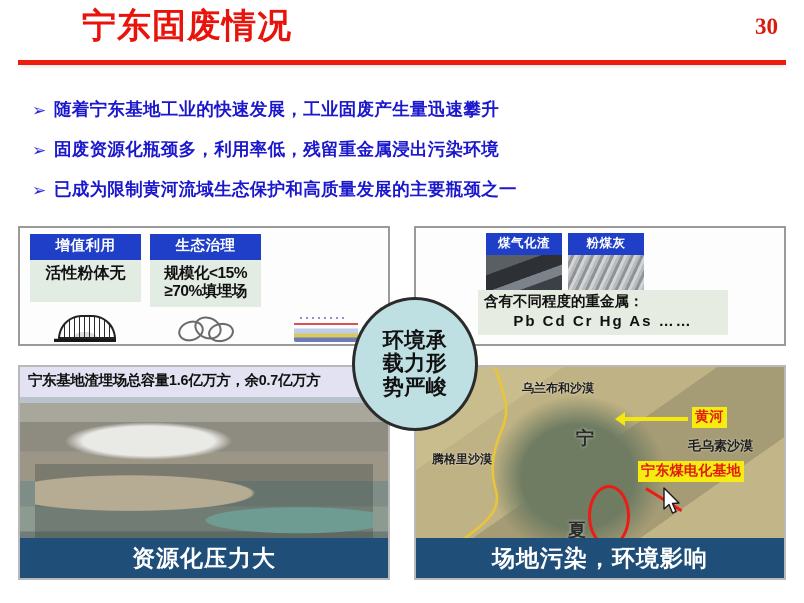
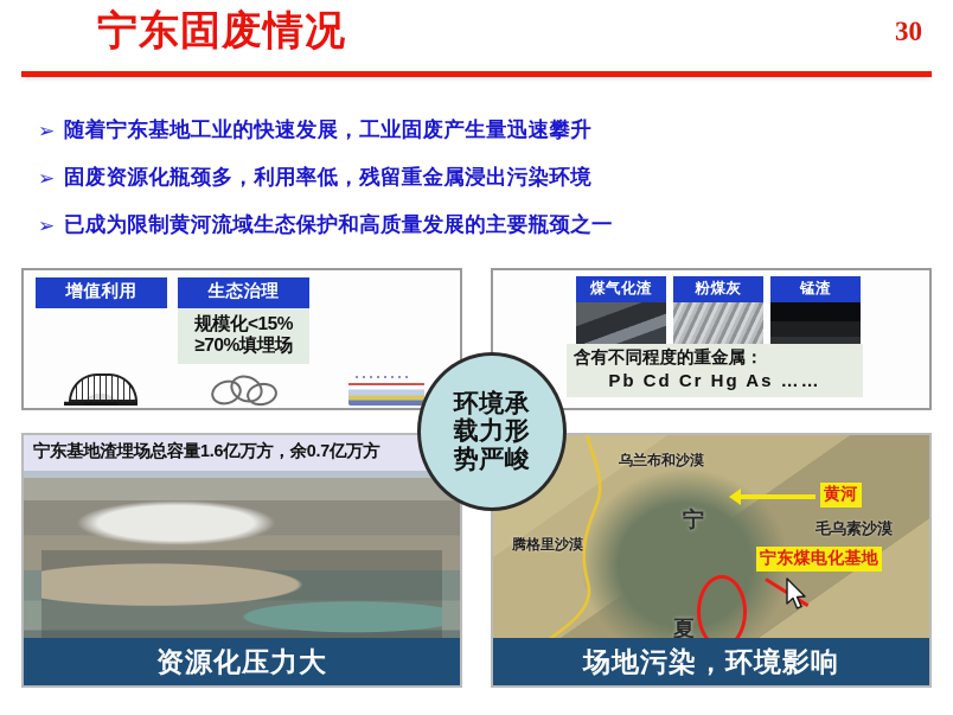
  宁东固废情况
  30
  ➢
  随着宁东基地工业的快速发展，工业固废产生量迅速攀升
  ➢
  固废资源化瓶颈多，利用率低，残留重金属浸出污染环境
  ➢
  已成为限制黄河流域生态保护和高质量发展的主要瓶颈之一
  增值利用
- 活性粉体无
  生态治理
  规模化<15%
  ≥70%填埋场
  煤气化渣
  粉煤灰
+ 锰渣
  含有不同程度的重金属：
  Pb Cd Cr Hg As ……
  宁东基地渣埋场总容量1.6亿万方，余0.7亿万方
  资源化压力大
  乌兰布和沙漠
  腾格里沙漠
  毛乌素沙漠
  宁
  夏
  黄河
  宁东煤电化基地
  场地污染，环境影响
  环境承
  载力形
  势严峻
